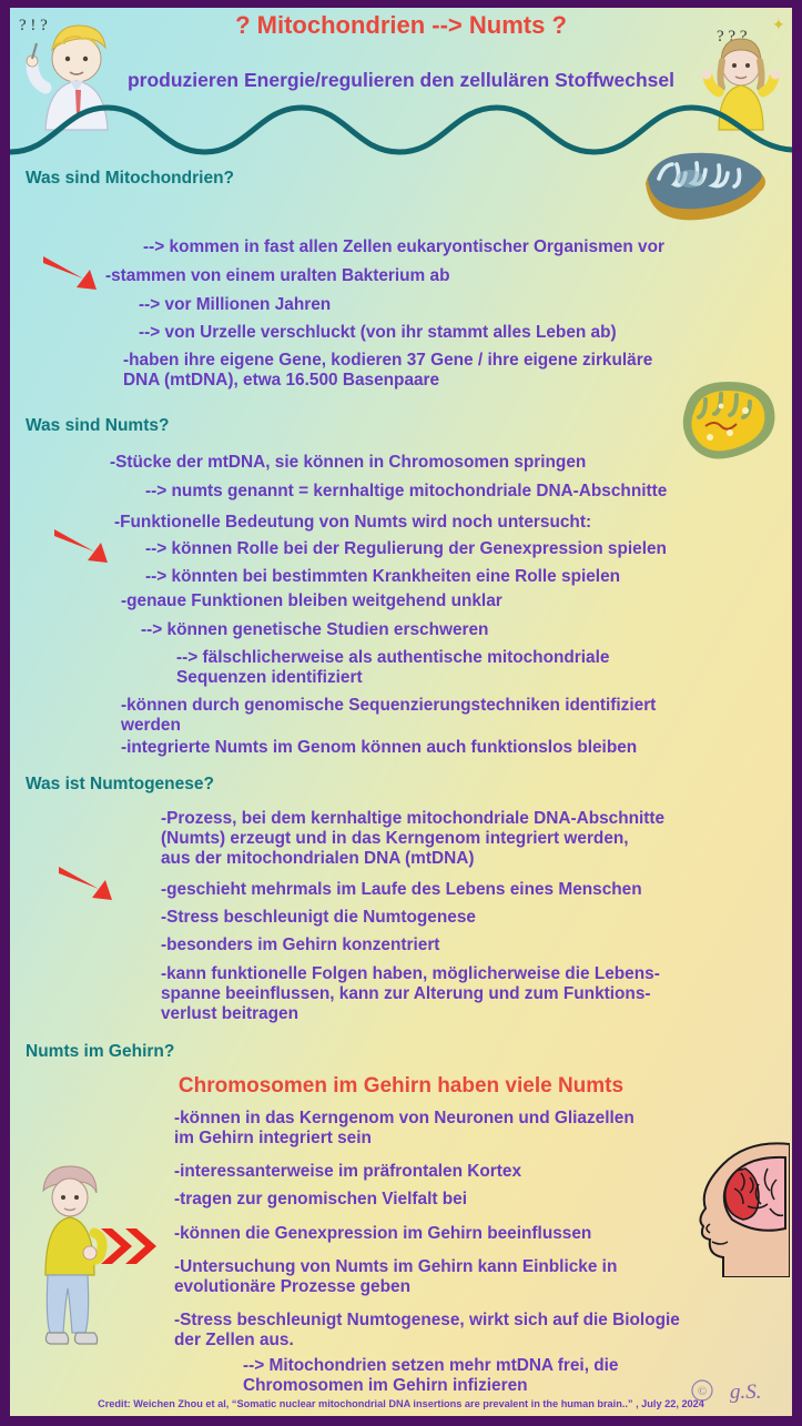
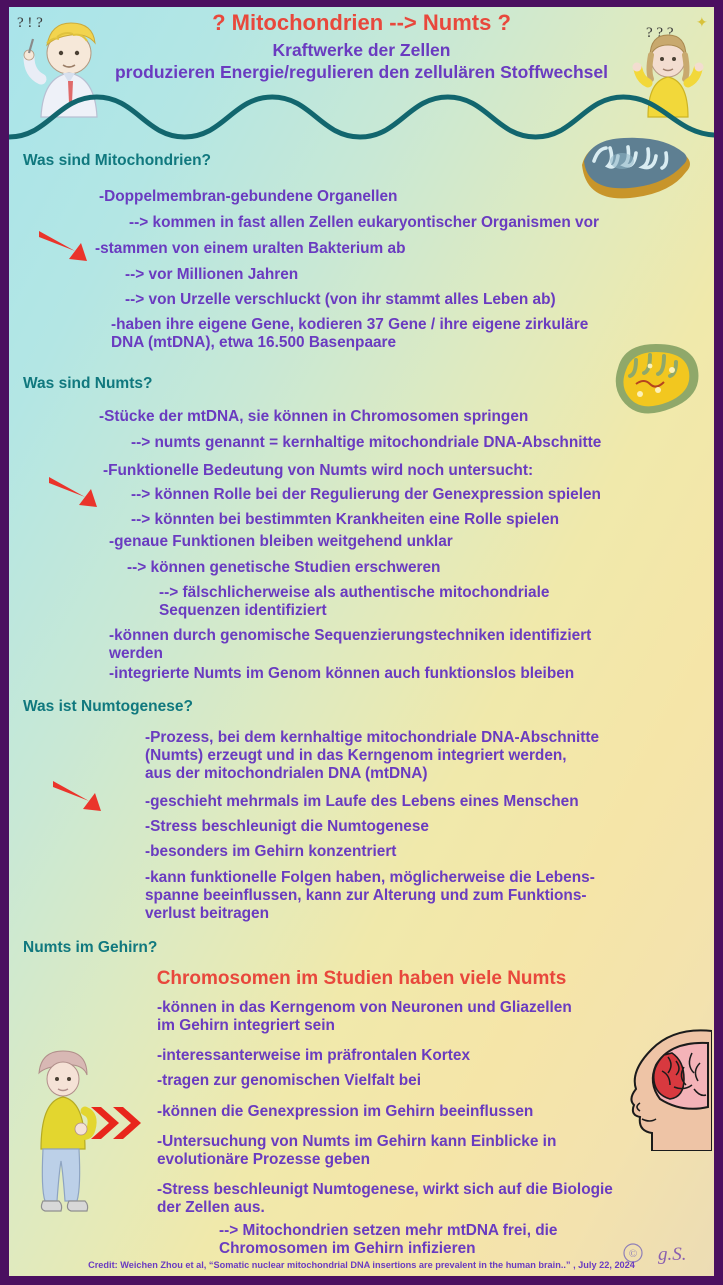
  ? Mitochondrien --> Numts ?
+ Kraftwerke der Zellen
  produzieren Energie/regulieren den zellulären Stoffwechsel
  ? ! ?
  ✦
  ? ? ?
  ©
  g.S.
  Was sind Mitochondrien?
+ -Doppelmembran-gebundene Organellen
  --> kommen in fast allen Zellen eukaryontischer Organismen vor
  -stammen von einem uralten Bakterium ab
  --> vor Millionen Jahren
  --> von Urzelle verschluckt (von ihr stammt alles Leben ab)
  -haben ihre eigene Gene, kodieren 37 Gene / ihre eigene zirkuläre
  DNA (mtDNA), etwa 16.500 Basenpaare
  Was sind Numts?
  -Stücke der mtDNA, sie können in Chromosomen springen
  --> numts genannt = kernhaltige mitochondriale DNA-Abschnitte
  -Funktionelle Bedeutung von Numts wird noch untersucht:
  --> können Rolle bei der Regulierung der Genexpression spielen
  --> könnten bei bestimmten Krankheiten eine Rolle spielen
  -genaue Funktionen bleiben weitgehend unklar
  --> können genetische Studien erschweren
  --> fälschlicherweise als authentische mitochondriale
  Sequenzen identifiziert
  -können durch genomische Sequenzierungstechniken identifiziert
  werden
  -integrierte Numts im Genom können auch funktionslos bleiben
  Was ist Numtogenese?
  -Prozess, bei dem kernhaltige mitochondriale DNA-Abschnitte
  (Numts) erzeugt und in das Kerngenom integriert werden,
  aus der mitochondrialen DNA (mtDNA)
  -geschieht mehrmals im Laufe des Lebens eines Menschen
  -Stress beschleunigt die Numtogenese
  -besonders im Gehirn konzentriert
  -kann funktionelle Folgen haben, möglicherweise die Lebens-
  spanne beeinflussen, kann zur Alterung und zum Funktions-
  verlust beitragen
  Numts im Gehirn?
- Chromosomen im Gehirn haben viele Numts
+ Chromosomen im Studien haben viele Numts
  -können in das Kerngenom von Neuronen und Gliazellen
  im Gehirn integriert sein
  -interessanterweise im präfrontalen Kortex
  -tragen zur genomischen Vielfalt bei
  -können die Genexpression im Gehirn beeinflussen
  -Untersuchung von Numts im Gehirn kann Einblicke in
  evolutionäre Prozesse geben
  -Stress beschleunigt Numtogenese, wirkt sich auf die Biologie
  der Zellen aus.
  --> Mitochondrien setzen mehr mtDNA frei, die
  Chromosomen im Gehirn infizieren
  Credit: Weichen Zhou et al, “Somatic nuclear mitochondrial DNA insertions are prevalent in the human brain..” , July 22, 2024
